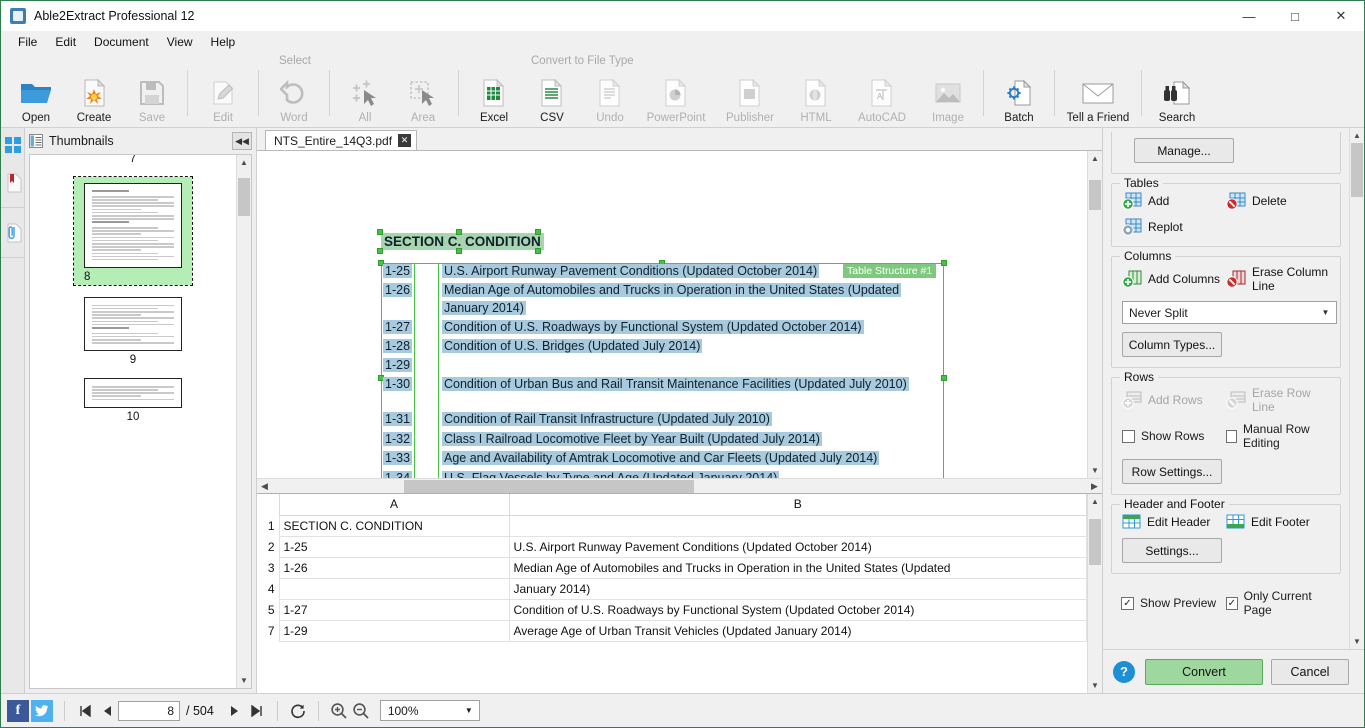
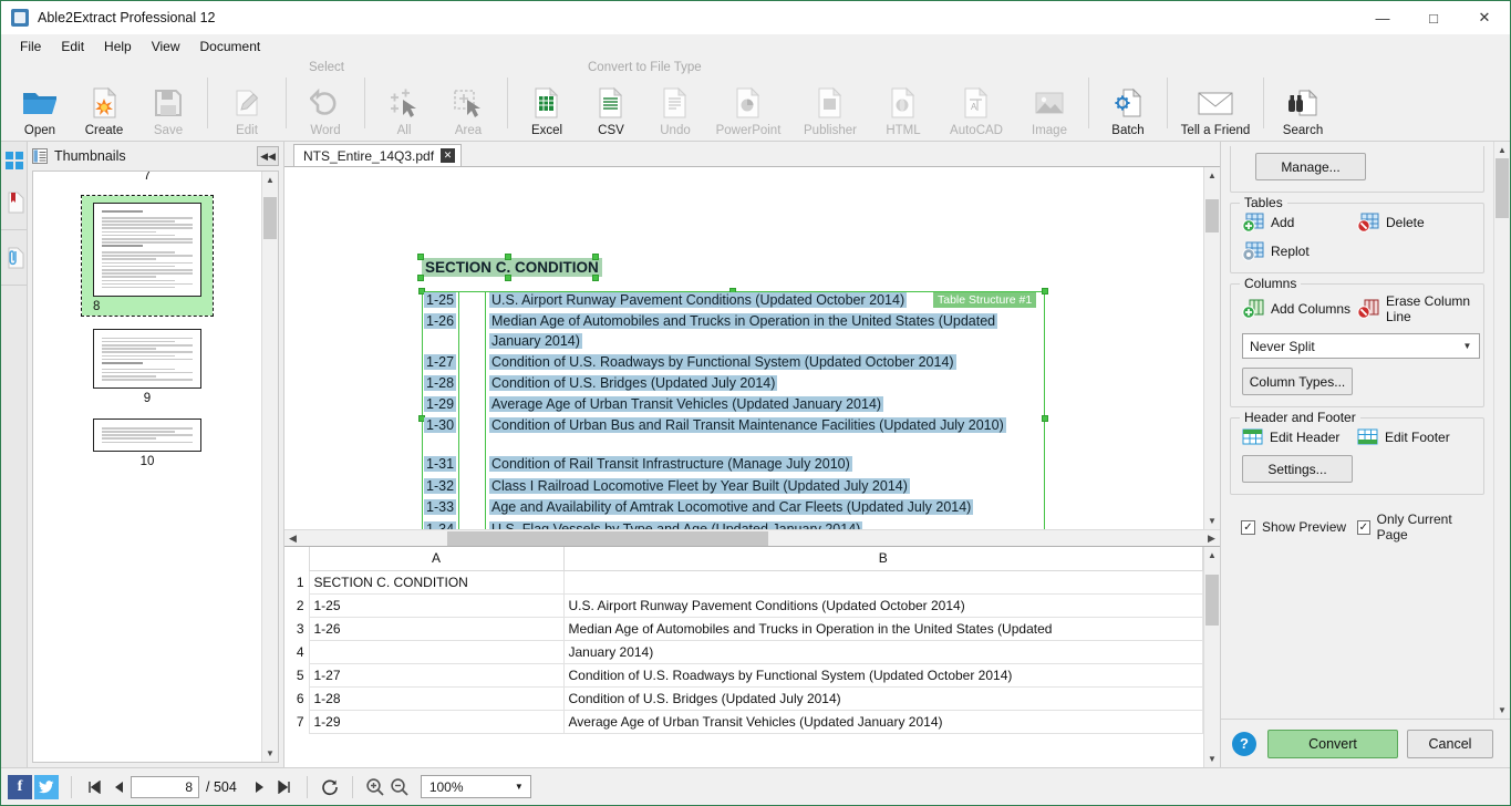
  Able2Extract Professional 12
  —
  □
  ✕
  File
  Edit
- Document
+ Help
  View
- Help
+ Document
  Select
  Convert to File Type
  Open
  Create
  Save
  Edit
  Word
  All
  Area
  Excel
  CSV
  Undo
  PowerPoint
  Publisher
  HTML
  A
  AutoCAD
  Image
  Batch
  Tell a Friend
  Search
  Thumbnails
  ◀◀
  7
  8
  9
  10
  ▲
  ▼
  NTS_Entire_14Q3.pdf
  ✕
  SECTION C. CONDITION
  1-25
  U.S. Airport Runway Pavement Conditions (Updated October 2014)
  Table Structure #1
  1-26
  Median Age of Automobiles and Trucks in Operation in the United States (Updated
  January 2014)
  1-27
  Condition of U.S. Roadways by Functional System (Updated October 2014)
  1-28
  Condition of U.S. Bridges (Updated July 2014)
  1-29
+ Average Age of Urban Transit Vehicles (Updated January 2014)
  1-30
  Condition of Urban Bus and Rail Transit Maintenance Facilities (Updated July 2010)
  1-31
- Condition of Rail Transit Infrastructure (Updated July 2010)
+ Condition of Rail Transit Infrastructure (Manage July 2010)
  1-32
  Class I Railroad Locomotive Fleet by Year Built (Updated July 2014)
  1-33
  Age and Availability of Amtrak Locomotive and Car Fleets (Updated July 2014)
  ▲
  ▼
  ◀
  ▶
  	A	B
  1	SECTION C. CONDITION
  2	1-25	U.S. Airport Runway Pavement Conditions (Updated October 2014)
  3	1-26	Median Age of Automobiles and Trucks in Operation in the United States (Updated
  4		January 2014)
  5	1-27	Condition of U.S. Roadways by Functional System (Updated October 2014)
+ 6	1-28	Condition of U.S. Bridges (Updated July 2014)
  7	1-29	Average Age of Urban Transit Vehicles (Updated January 2014)
  ▲
  ▼
  Manage...
  Tables
  Add
  Delete
  Replot
  Columns
  Add Columns
  Erase Column Line
  Never Split
  ▼
  Column Types...
- Rows
- Add Rows
- Erase Row Line
- Show Rows
- Manual Row Editing
- Row Settings...
  Header and Footer
  Edit Header
  Edit Footer
  Settings...
  ✓
  Show Preview
  ✓
  Only Current Page
  ▲
  ▼
  ?
  Convert
  Cancel
  f
  8
  / 504
  100%
  ▼
